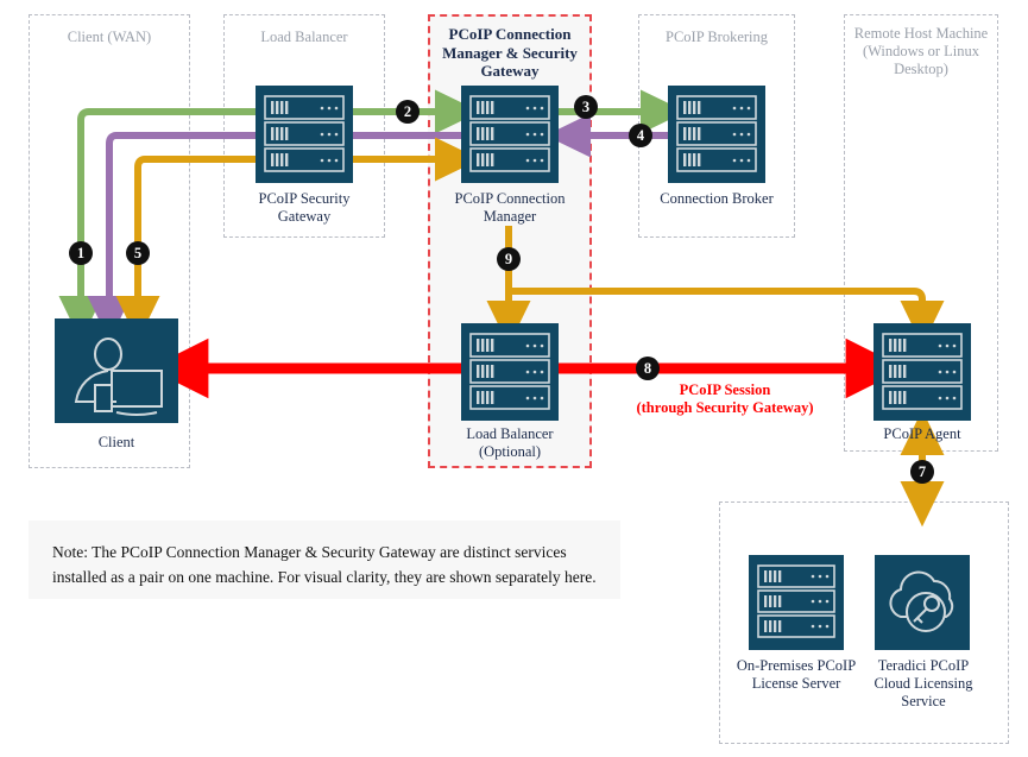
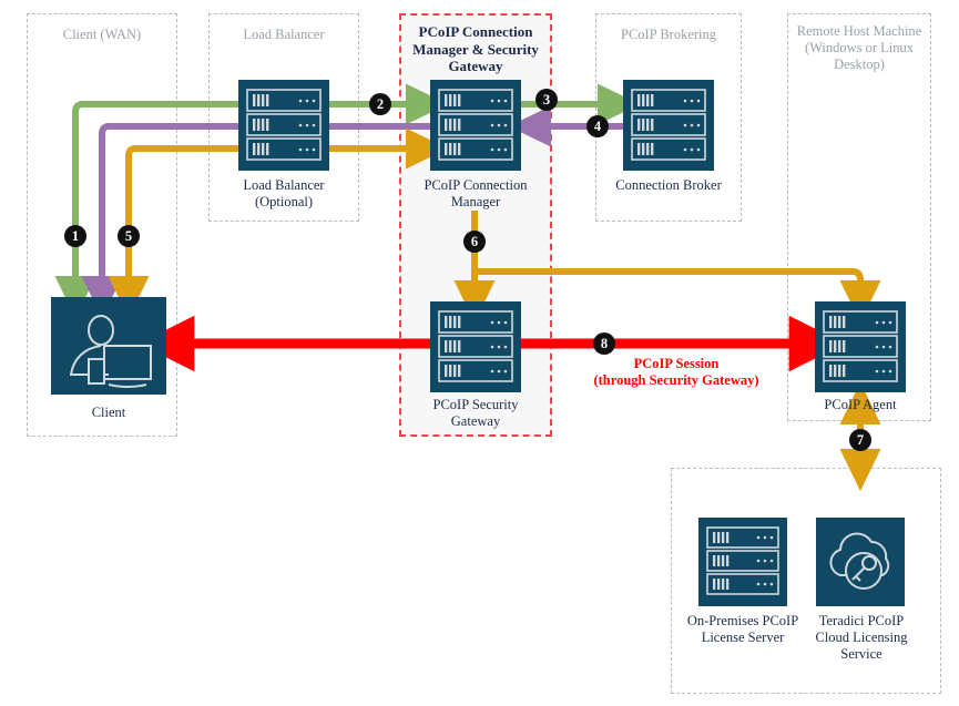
  Client (WAN)
  Load Balancer
  PCoIP Connection Manager & Security Gateway
  PCoIP Brokering
  Remote Host Machine (Windows or Linux Desktop)
  Client
- PCoIP Security Gateway
+ Load Balancer (Optional)
  PCoIP Connection Manager
  Connection Broker
- Load Balancer (Optional)
+ PCoIP Security Gateway
  PCoIP Agent
  On-Premises PCoIP License Server
  Teradici PCoIP Cloud Licensing Service
  1
  5
  2
  3
  4
- 9
+ 6
  7
  8
  PCoIP Session
  (through Security Gateway)
- Note: The PCoIP Connection Manager & Security Gateway are distinct services installed as a pair on one machine. For visual clarity, they are shown separately here.
